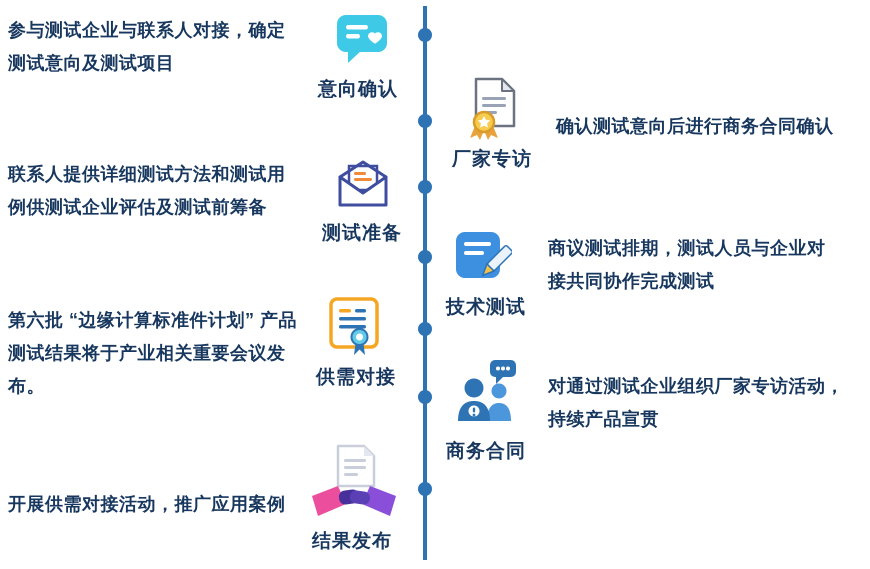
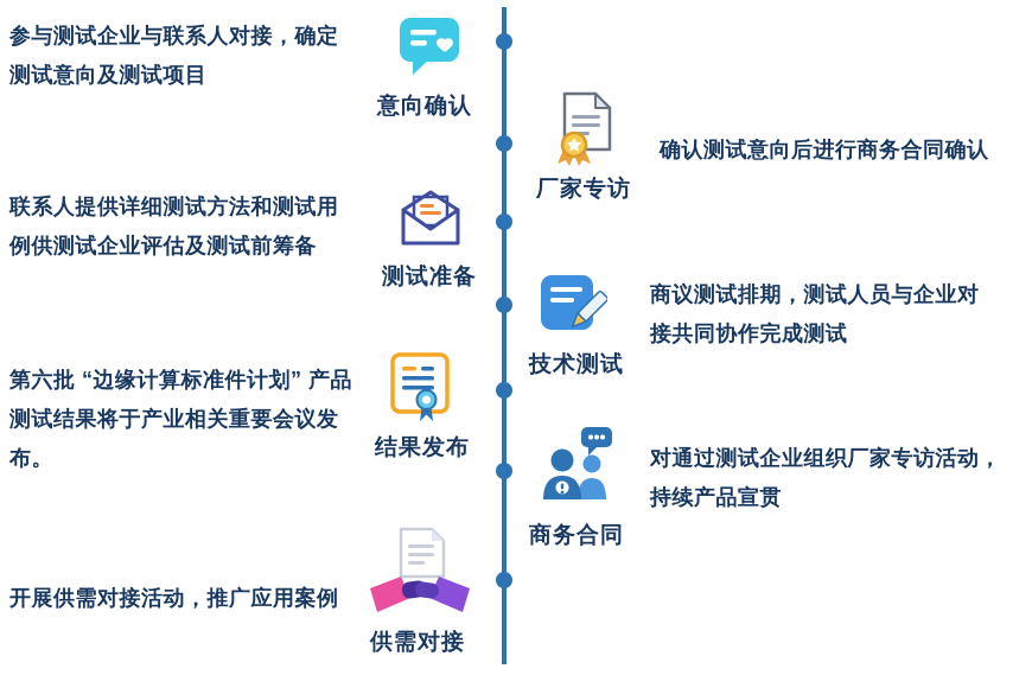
  参与测试企业与联系人对接，确定测试意向及测试项目
  意向确认
  厂家专访
  确认测试意向后进行商务合同确认
  联系人提供详细测试方法和测试用例供测试企业评估及测试前筹备
  测试准备
  技术测试
  商议测试排期，测试人员与企业对接共同协作完成测试
  第六批 “边缘计算标准件计划” 产品测试结果将于产业相关重要会议发布。
- 供需对接
+ 结果发布
  商务合同
  对通过测试企业组织厂家专访活动，持续产品宣贯
  开展供需对接活动，推广应用案例
- 结果发布
+ 供需对接
